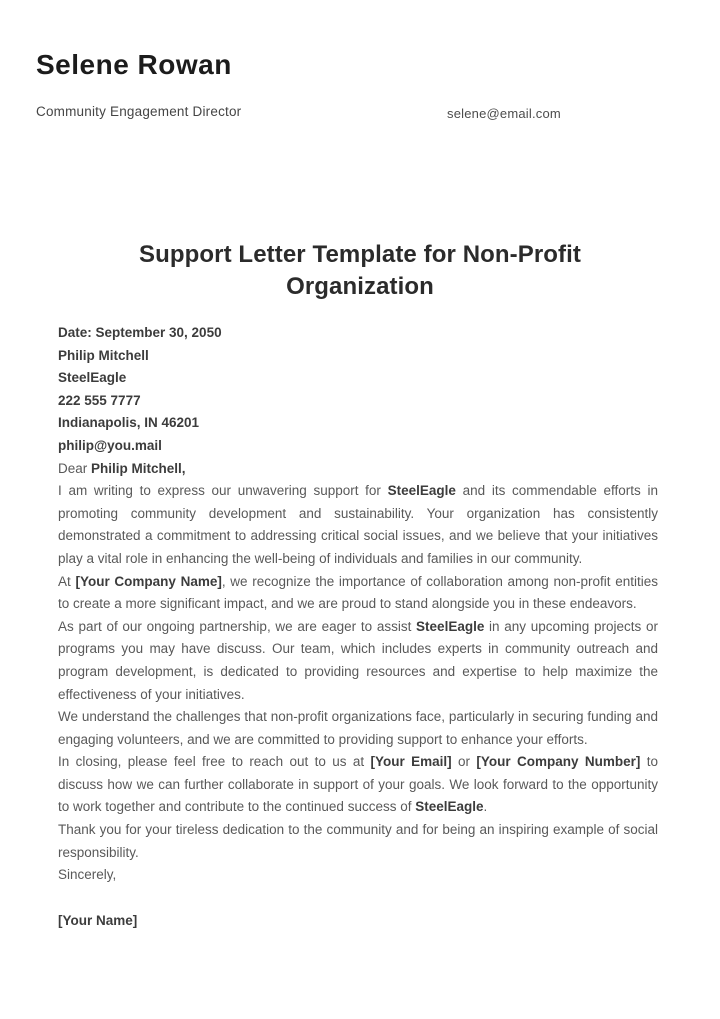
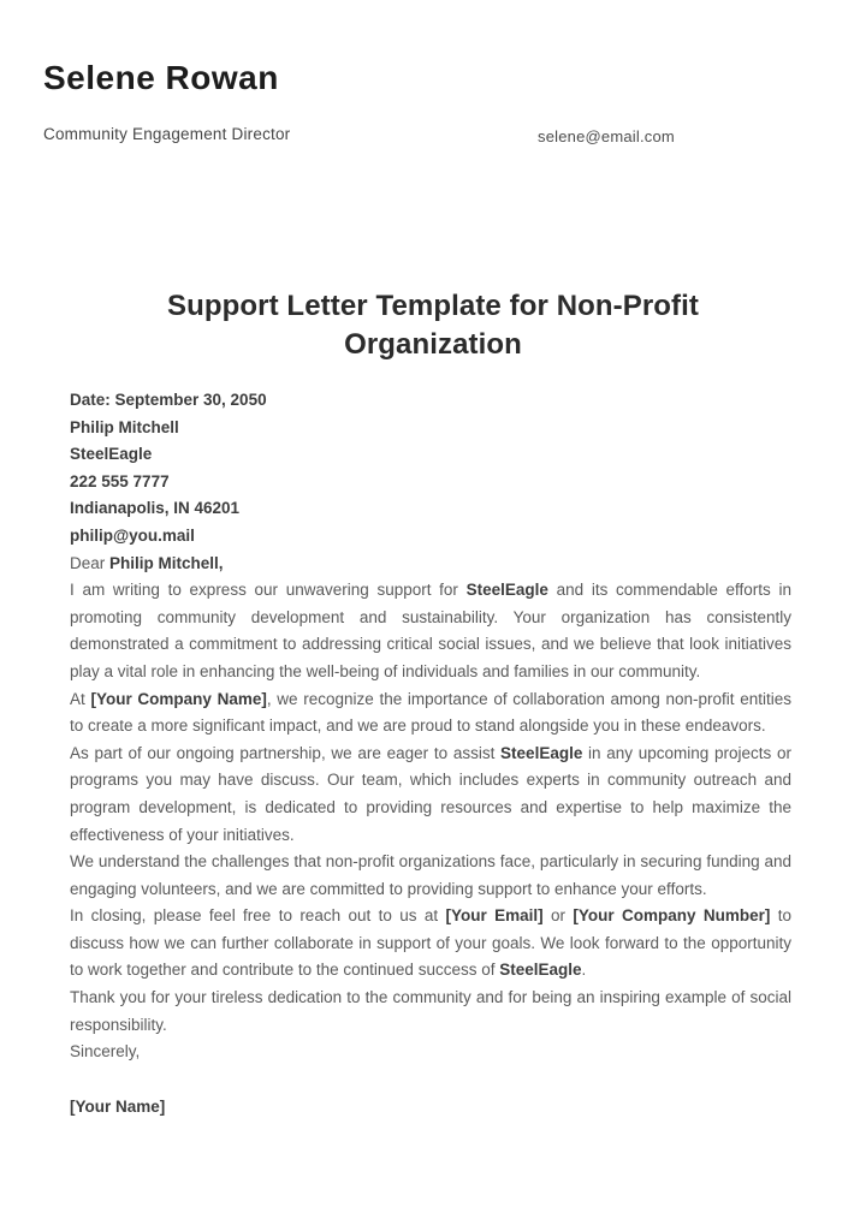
  Selene Rowan
  Community Engagement Director
  selene@email.com
  Support Letter Template for Non-Profit Organization
  Date: September 30, 2050
  Philip Mitchell
  SteelEagle
  222 555 7777
  Indianapolis, IN 46201
  philip@you.mail
  Dear Philip Mitchell,
- I am writing to express our unwavering support for SteelEagle and its commendable efforts in promoting community development and sustainability. Your organization has consistently demonstrated a commitment to addressing critical social issues, and we believe that your initiatives play a vital role in enhancing the well-being of individuals and families in our community.
+ I am writing to express our unwavering support for SteelEagle and its commendable efforts in promoting community development and sustainability. Your organization has consistently demonstrated a commitment to addressing critical social issues, and we believe that look initiatives play a vital role in enhancing the well-being of individuals and families in our community.
  At [Your Company Name], we recognize the importance of collaboration among non-profit entities to create a more significant impact, and we are proud to stand alongside you in these endeavors.
  As part of our ongoing partnership, we are eager to assist SteelEagle in any upcoming projects or programs you may have discuss. Our team, which includes experts in community outreach and program development, is dedicated to providing resources and expertise to help maximize the effectiveness of your initiatives.
  We understand the challenges that non-profit organizations face, particularly in securing funding and engaging volunteers, and we are committed to providing support to enhance your efforts.
  In closing, please feel free to reach out to us at [Your Email] or [Your Company Number] to discuss how we can further collaborate in support of your goals. We look forward to the opportunity to work together and contribute to the continued success of SteelEagle.
  Thank you for your tireless dedication to the community and for being an inspiring example of social responsibility.
  Sincerely,
  [Your Name]
